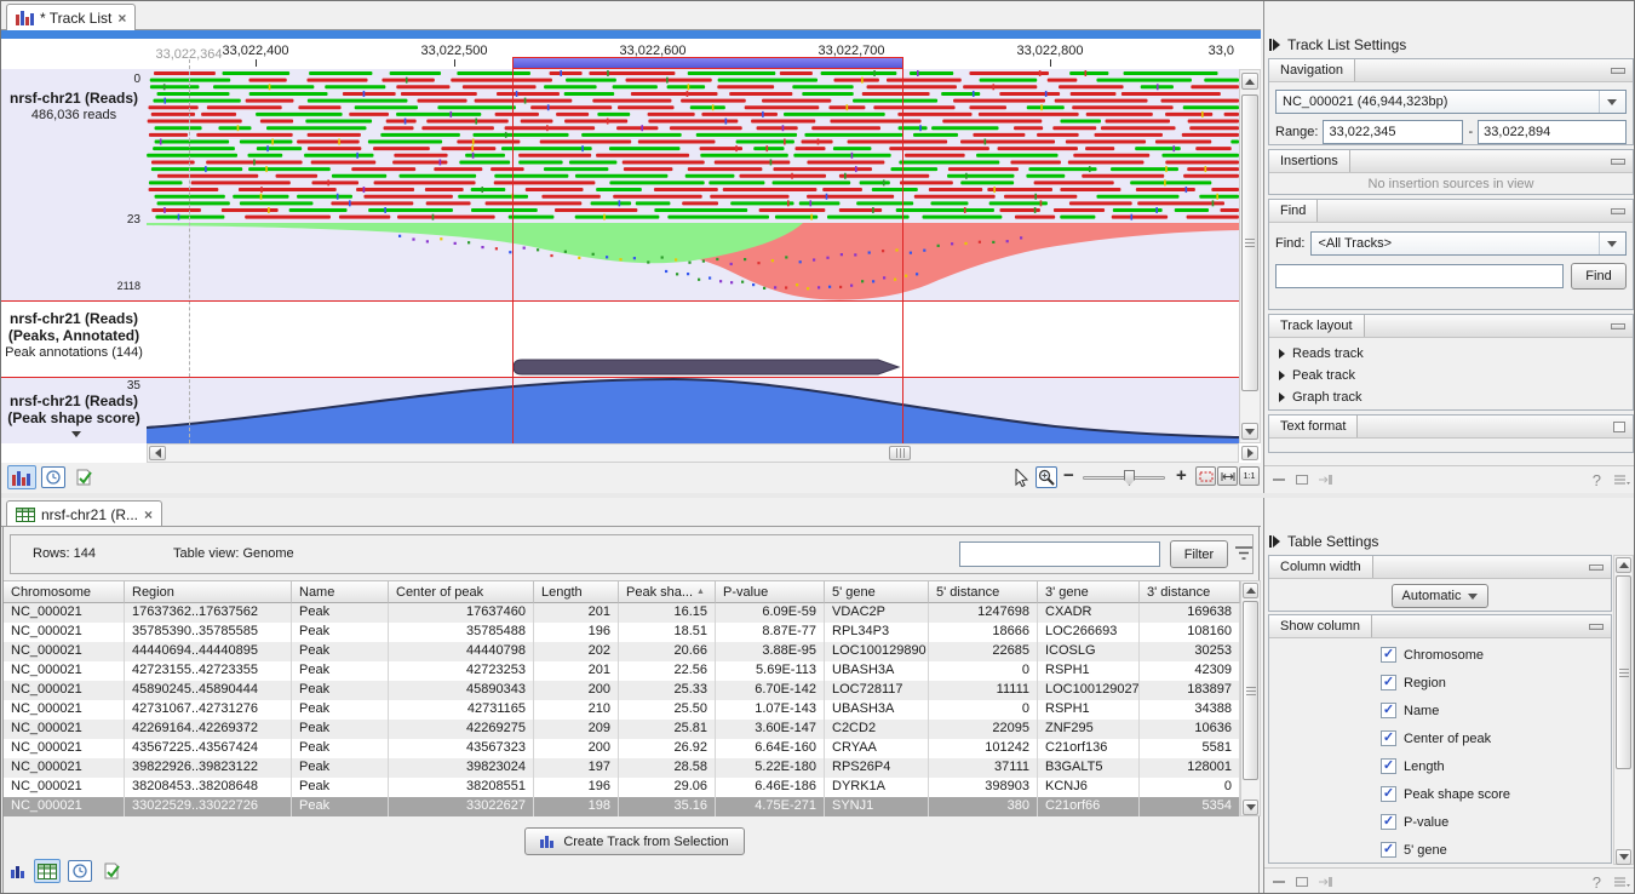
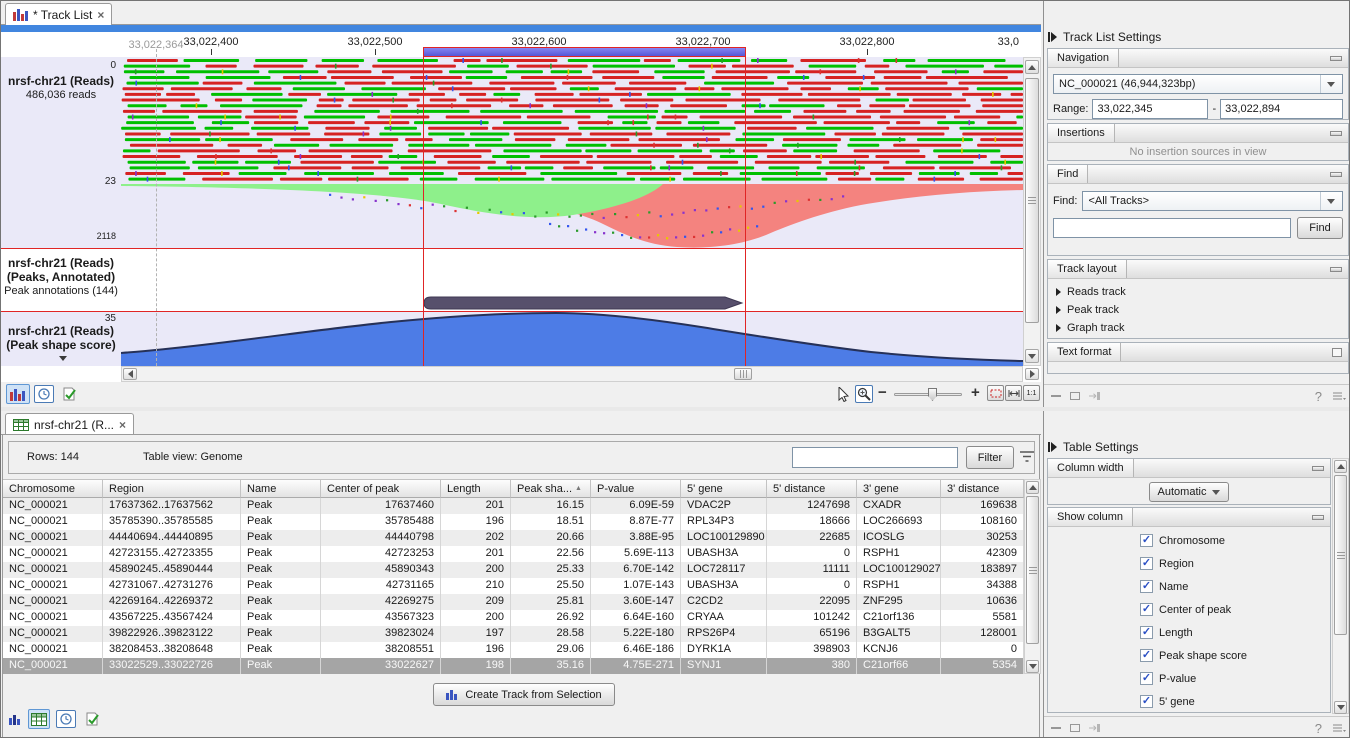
  * Track List
  ×
  33,022,364
  33,0
  33,022,400
  33,022,500
  33,022,600
  33,022,700
  33,022,800
  0
  nrsf-chr21 (Reads)
  486,036 reads
  23
  2118
  nrsf-chr21 (Reads)
  (Peaks, Annotated)
  Peak annotations (144)
  35
  nrsf-chr21 (Reads)
  (Peak shape score)
  −
  +
  Track List Settings
  Navigation
  NC_000021 (46,944,323bp)
  Range:
  33,022,345
  -
  33,022,894
  Insertions
  No insertion sources in view
  Find
  Find:
  <All Tracks>
  Find
  Track layout
  Reads track
  Peak track
  Graph track
  Text format
  ?
  nrsf-chr21 (R...
  ×
  Rows: 144
  Table view: Genome
  Filter
  Chromosome
  Region
  Name
  Center of peak
  Length
  Peak sha...
  P-value
  5' gene
  5' distance
  3' gene
  3' distance
  NC_000021
  17637362..17637562
  Peak
  17637460
  201
  16.15
  6.09E-59
  VDAC2P
  1247698
  CXADR
  169638
  NC_000021
  35785390..35785585
  Peak
  35785488
  196
  18.51
  8.87E-77
  RPL34P3
  18666
  LOC266693
  108160
  NC_000021
  44440694..44440895
  Peak
  44440798
  202
  20.66
  3.88E-95
  LOC100129890
  22685
  ICOSLG
  30253
  NC_000021
  42723155..42723355
  Peak
  42723253
  201
  22.56
  5.69E-113
  UBASH3A
  0
  RSPH1
  42309
  NC_000021
  45890245..45890444
  Peak
  45890343
  200
  25.33
  6.70E-142
  LOC728117
  11111
  LOC100129027
  183897
  NC_000021
  42731067..42731276
  Peak
  42731165
  210
  25.50
  1.07E-143
  UBASH3A
  0
  RSPH1
  34388
  NC_000021
  42269164..42269372
  Peak
  42269275
  209
  25.81
  3.60E-147
  C2CD2
  22095
  ZNF295
  10636
  NC_000021
  43567225..43567424
  Peak
  43567323
  200
  26.92
  6.64E-160
  CRYAA
  101242
  C21orf136
  5581
  NC_000021
  39822926..39823122
  Peak
  39823024
  197
  28.58
  5.22E-180
  RPS26P4
- 37111
+ 65196
  B3GALT5
  128001
  NC_000021
  38208453..38208648
  Peak
  38208551
  196
  29.06
  6.46E-186
  DYRK1A
  398903
  KCNJ6
  0
  NC_000021
  33022529..33022726
  Peak
  33022627
  198
  35.16
  4.75E-271
  SYNJ1
  380
  C21orf66
  5354
  Create Track from Selection
  Table Settings
  Column width
  Automatic
  Show column
  ✓
  Chromosome
  ✓
  Region
  ✓
  Name
  ✓
  Center of peak
  ✓
  Length
  ✓
  Peak shape score
  ✓
  P-value
  ✓
  5' gene
  ?
